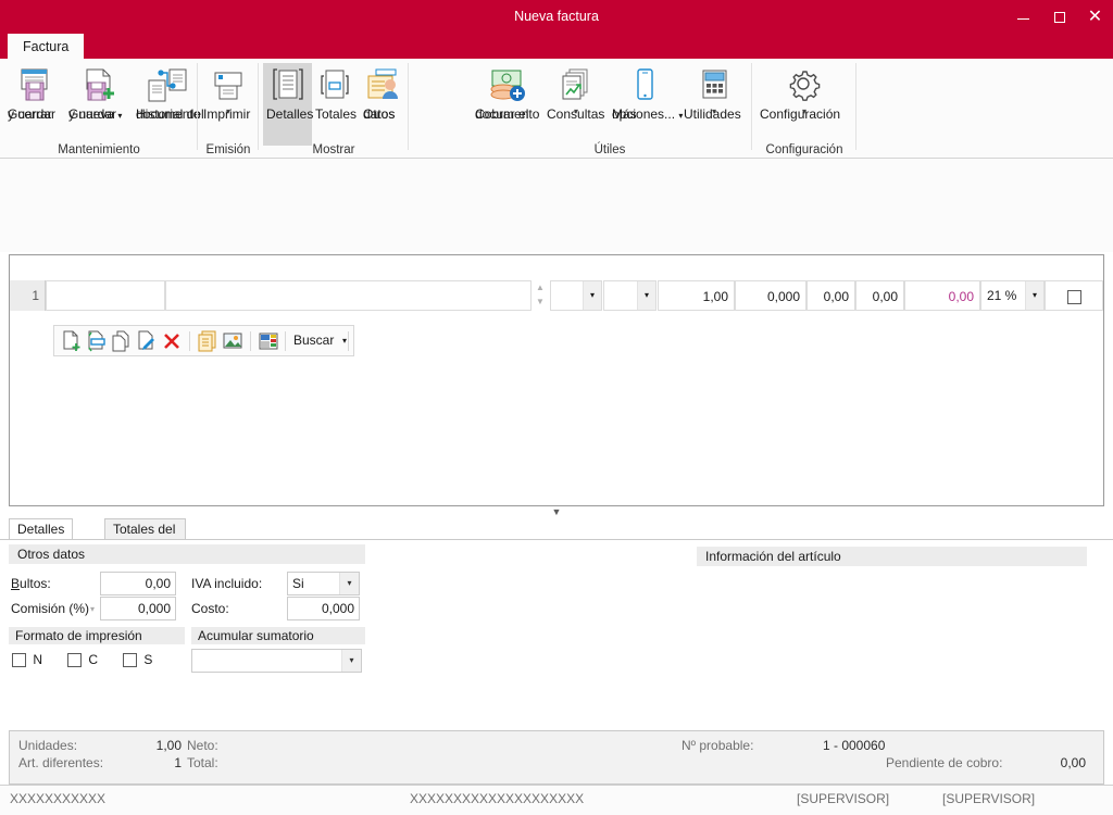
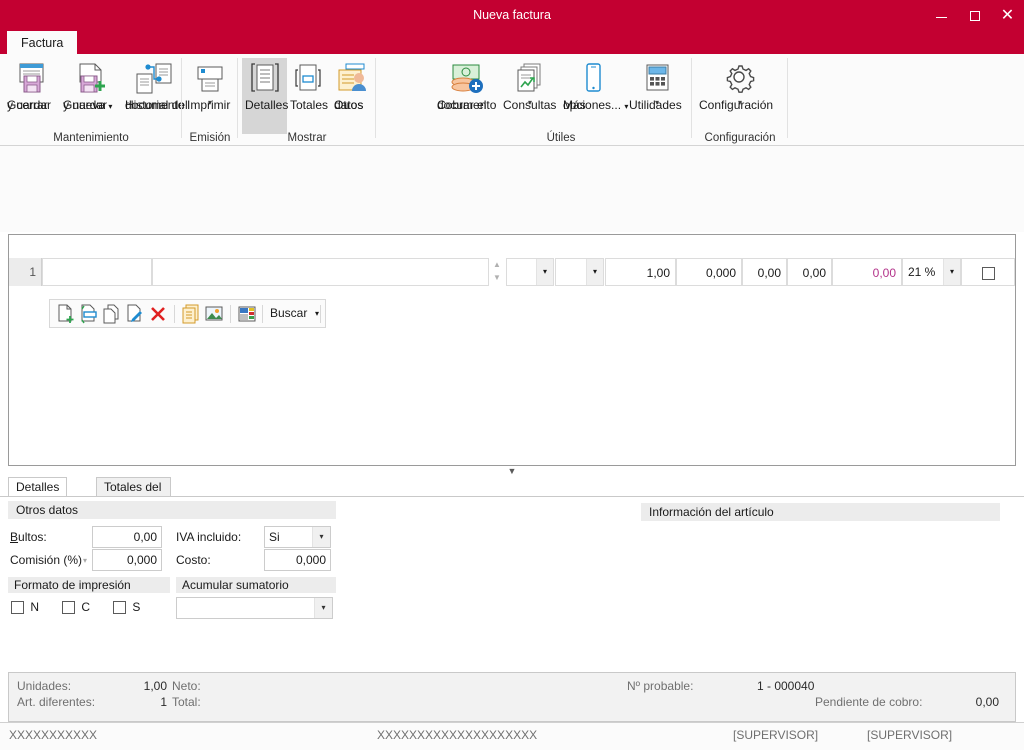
  Nueva factura
  ✕
  Factura
  Guardar
  y cerrar
  Guardar
  y nueva ▾
  Historial dl
  document
  Mantenimiento
  Imprimir
  ▾
  Emisión
  Detalles
  Totales
  Otros
  datos
  Mostrar
  Cobrar el
  documento
  Consultas
  ▾
  Más
  opciones... ▾
  Utilidades
  ▾
  Útiles
  Configuración
  ▾
  Configuración
  1
  ▲
  ▼
  ▾
  ▾
  1,00
  0,000
  0,00
  0,00
  0,00
  21 %
  ▾
  Buscar
  ▾
  ▼
  Otros datos
  Bultos:
  0,00
  IVA incluido:
  Si
  ▾
  Comisión (%)
  ▾
  0,000
  Costo:
  0,000
  Formato de impresión
  Acumular sumatorio
  N
  C
  S
  ▾
  Información del artículo
  Unidades:
  1,00
  Neto:
  Art. diferentes:
  1
  Total:
  Nº probable:
- 1 - 000060
+ 1 - 000040
  Pendiente de cobro:
  0,00
  XXXXXXXXXXX
  XXXXXXXXXXXXXXXXXXXX
  [SUPERVISOR]
  [SUPERVISOR]
